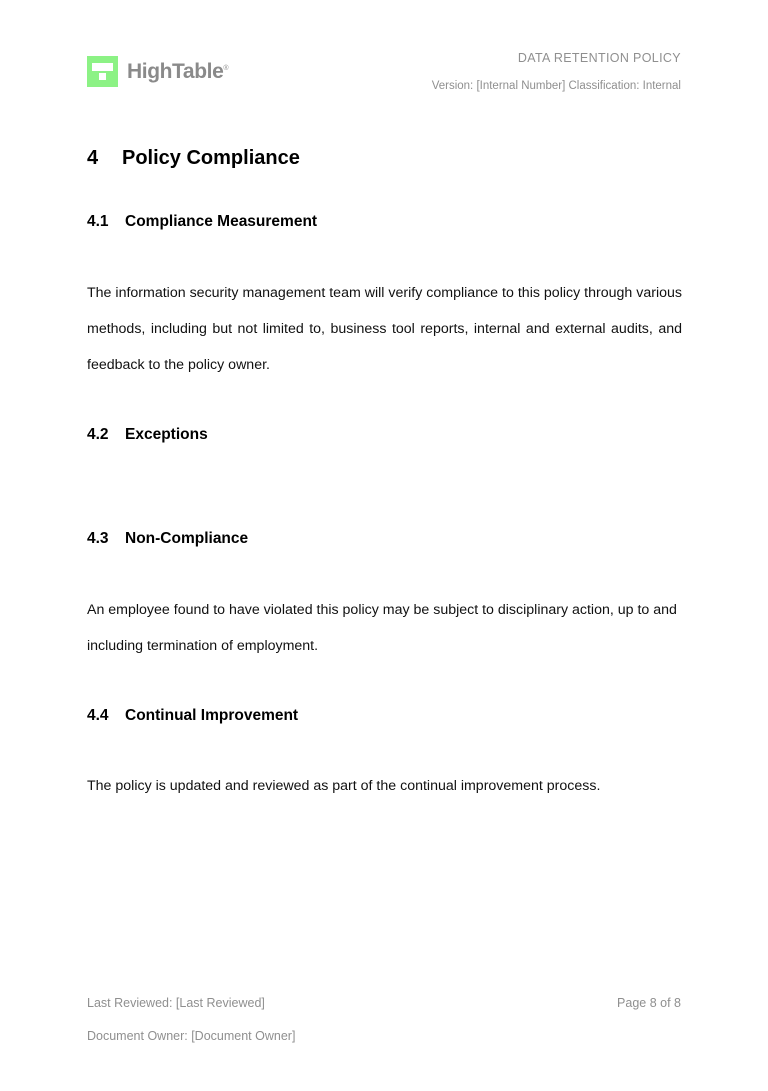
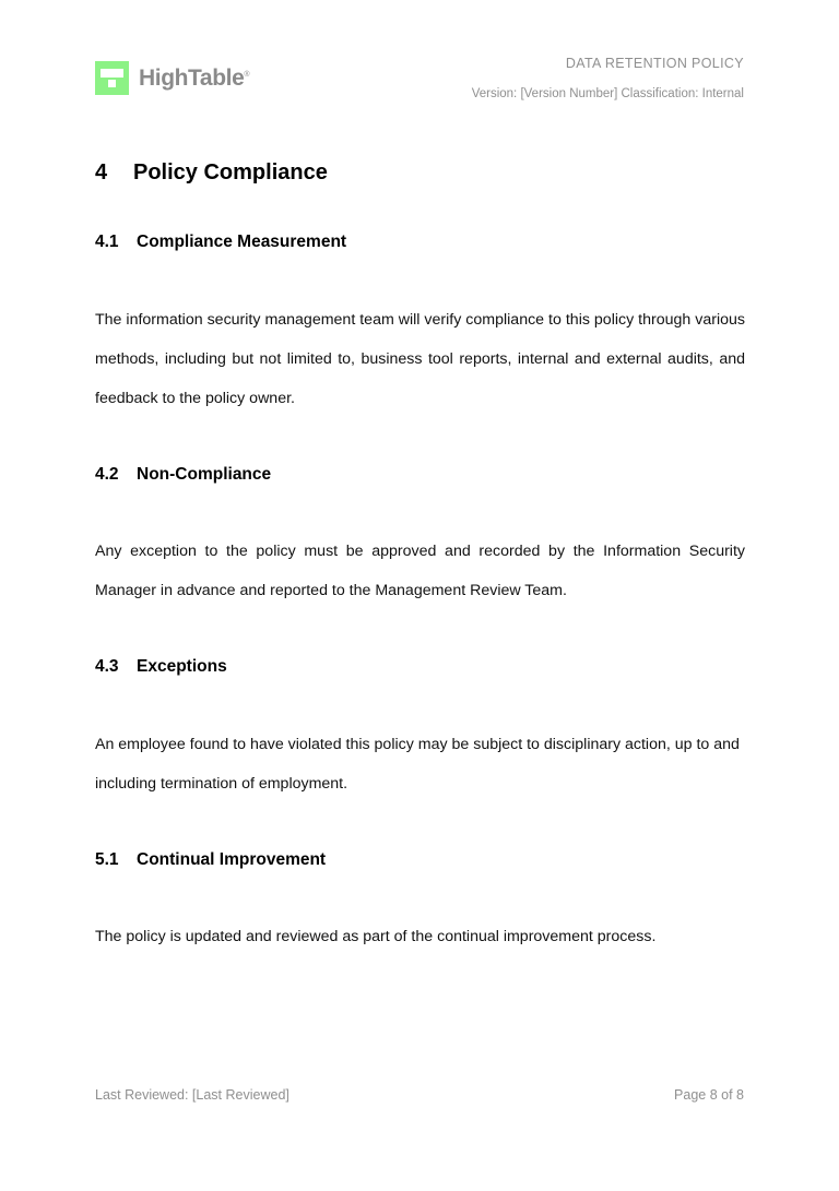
  HighTable
  DATA RETENTION POLICY
- Version: [Internal Number] Classification: Internal
+ Version: [Version Number] Classification: Internal
  4
  Policy Compliance
  4.1
  Compliance Measurement
  The information security management team will verify compliance to this policy through various methods, including but not limited to, business tool reports, internal and external audits, and feedback to the policy owner.
  4.2
- Exceptions
+ Non-Compliance
+ Any exception to the policy must be approved and recorded by the Information Security Manager in advance and reported to the Management Review Team.
  4.3
- Non-Compliance
+ Exceptions
  An employee found to have violated this policy may be subject to disciplinary action, up to and including termination of employment.
- 4.4
+ 5.1
  Continual Improvement
  The policy is updated and reviewed as part of the continual improvement process.
  Last Reviewed: [Last Reviewed]
  Page 8 of 8
- Document Owner: [Document Owner]
